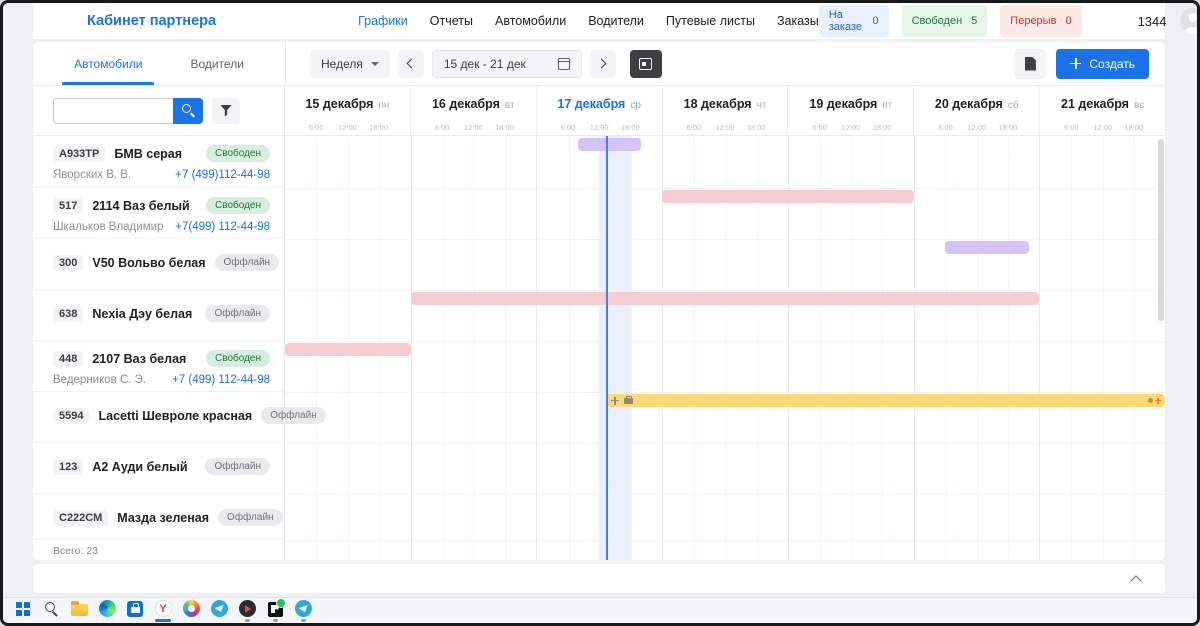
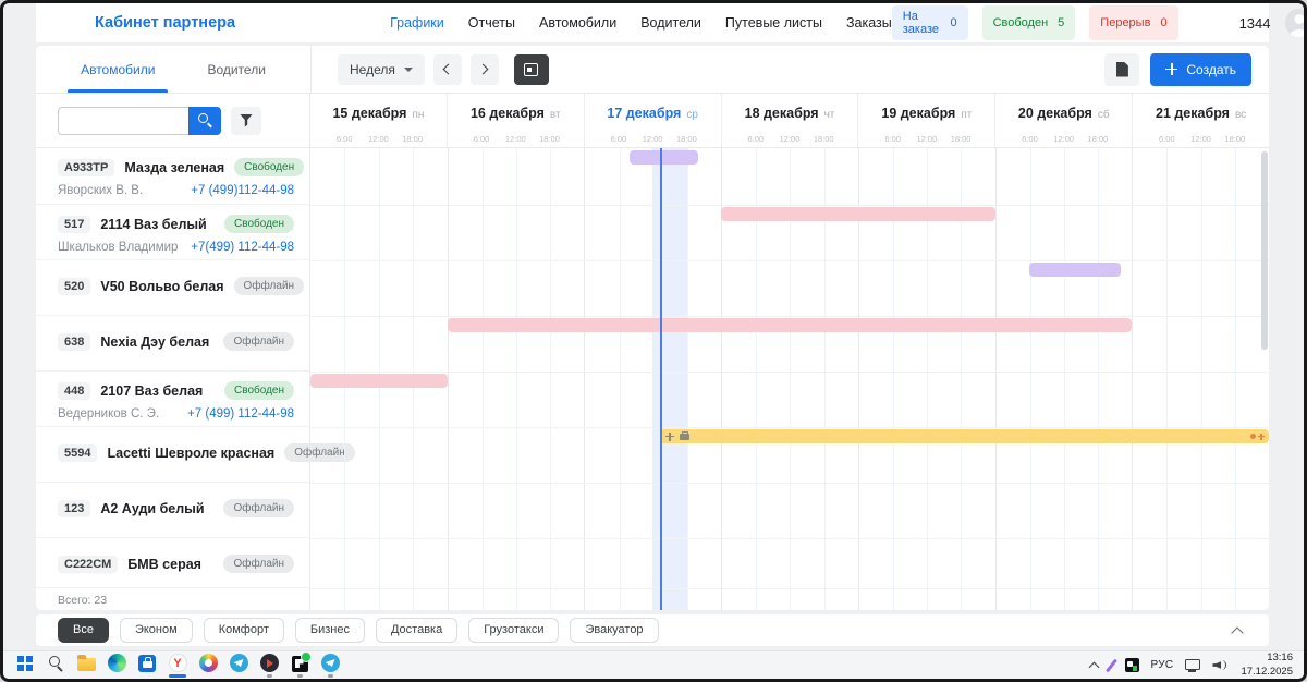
  Кабинет партнера
  Графики
  Отчеты
  Автомобили
  Водители
  Путевые листы
  Заказы
  На заказе
  0
  Свободен
  5
  Перерыв
  0
  1344
  Автомобили
  Водители
  Неделя
- 15 дек - 21 дек
  Создать
  А933ТР
- БМВ серая
+ Мазда зеленая
  Свободен
  Яворских В. В.
  +7 (499)112-44-98
  517
  2114 Ваз белый
  Свободен
  Шкальков Владимир
  +7(499) 112-44-98
- 300
+ 520
  V50 Вольво белая
  Оффлайн
  638
  Nexia Дэу белая
  Оффлайн
  448
  2107 Ваз белая
  Свободен
  Ведерников С. Э.
  +7 (499) 112-44-98
  5594
  Lacetti Шевроле красная
  Оффлайн
  123
  А2 Ауди белый
  Оффлайн
  С222СМ
- Мазда зеленая
+ БМВ серая
  Оффлайн
  Всего: 23
  15 декабря пн
  6:00
  12:00
  18:00
  16 декабря вт
  6:00
  12:00
  18:00
  17 декабря ср
  6:00
  12:00
  18:00
  18 декабря чт
  6:00
  12:00
  18:00
  19 декабря пт
  6:00
  12:00
  18:00
  20 декабря сб
  6:00
  12:00
  18:00
  21 декабря вс
  6:00
  12:00
  18:00
+ Все
+ Эконом
+ Комфорт
+ Бизнес
+ Доставка
+ Грузотакси
+ Эвакуатор
+ РУС
+ 13:16
+ 17.12.2025
